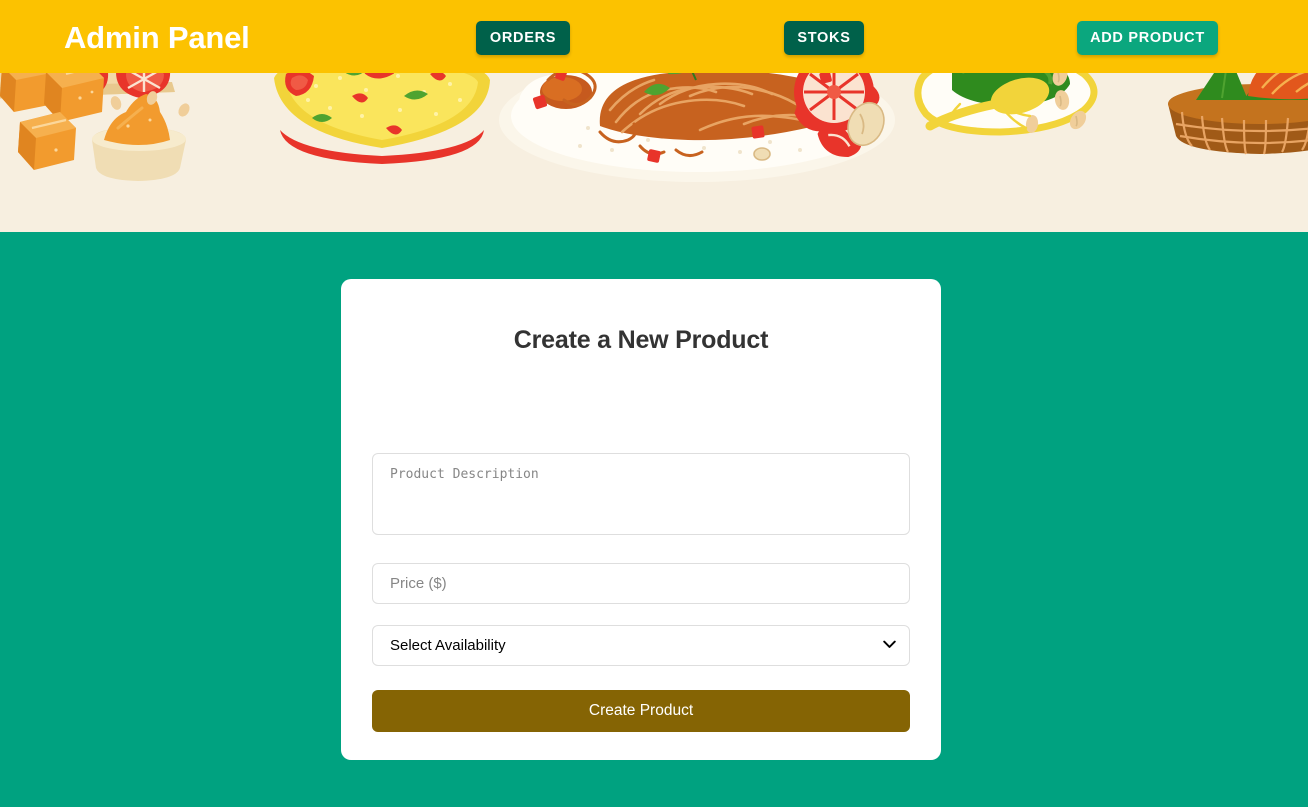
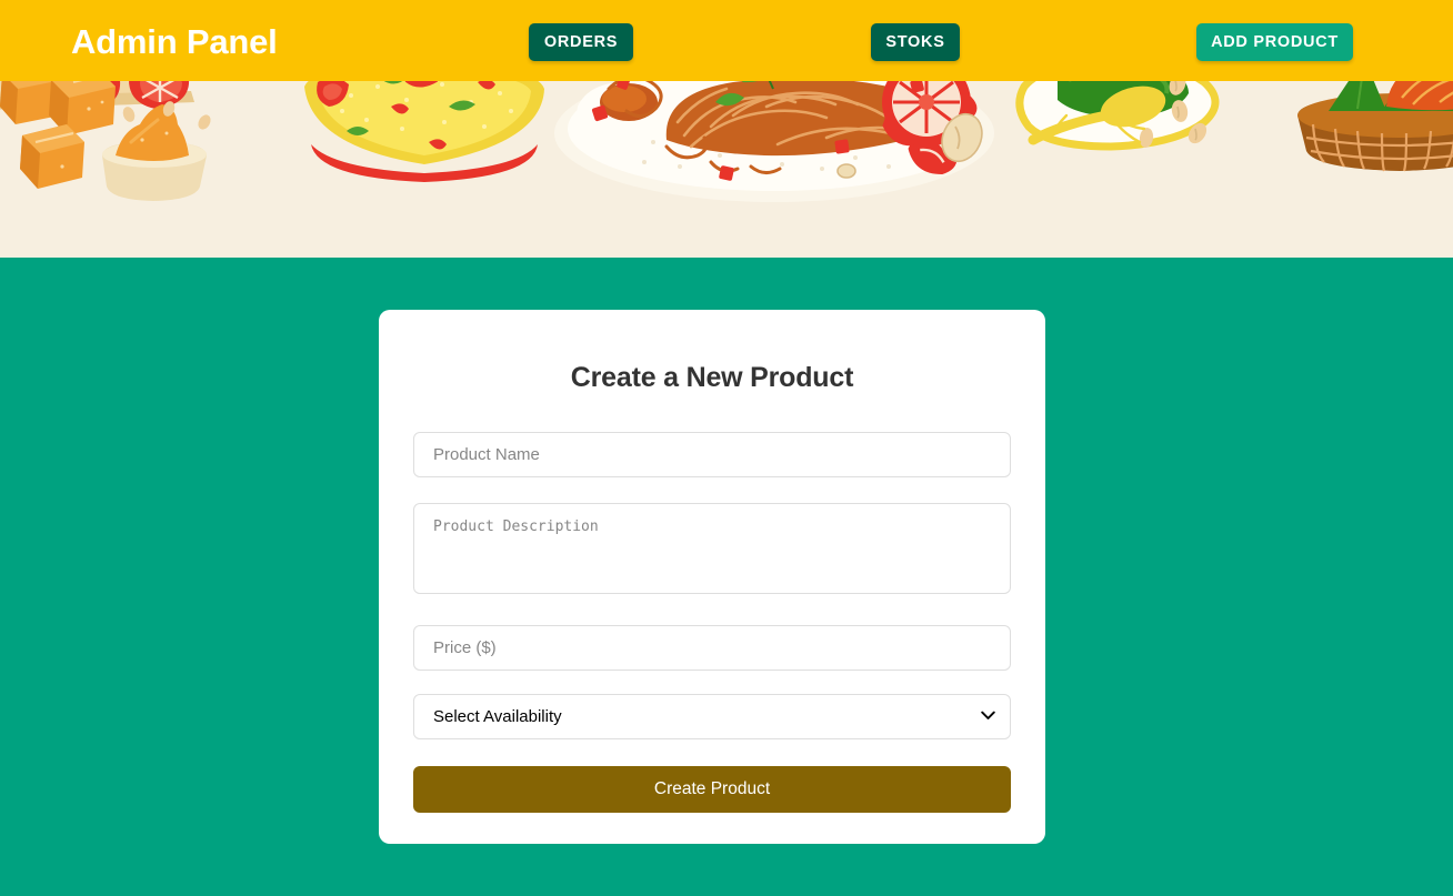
  Admin Panel
  ORDERS
  STOKS
  ADD PRODUCT
  Create a New Product
+ Product Name
  Product Description
  Price ($)
  Select Availability
  Create Product
